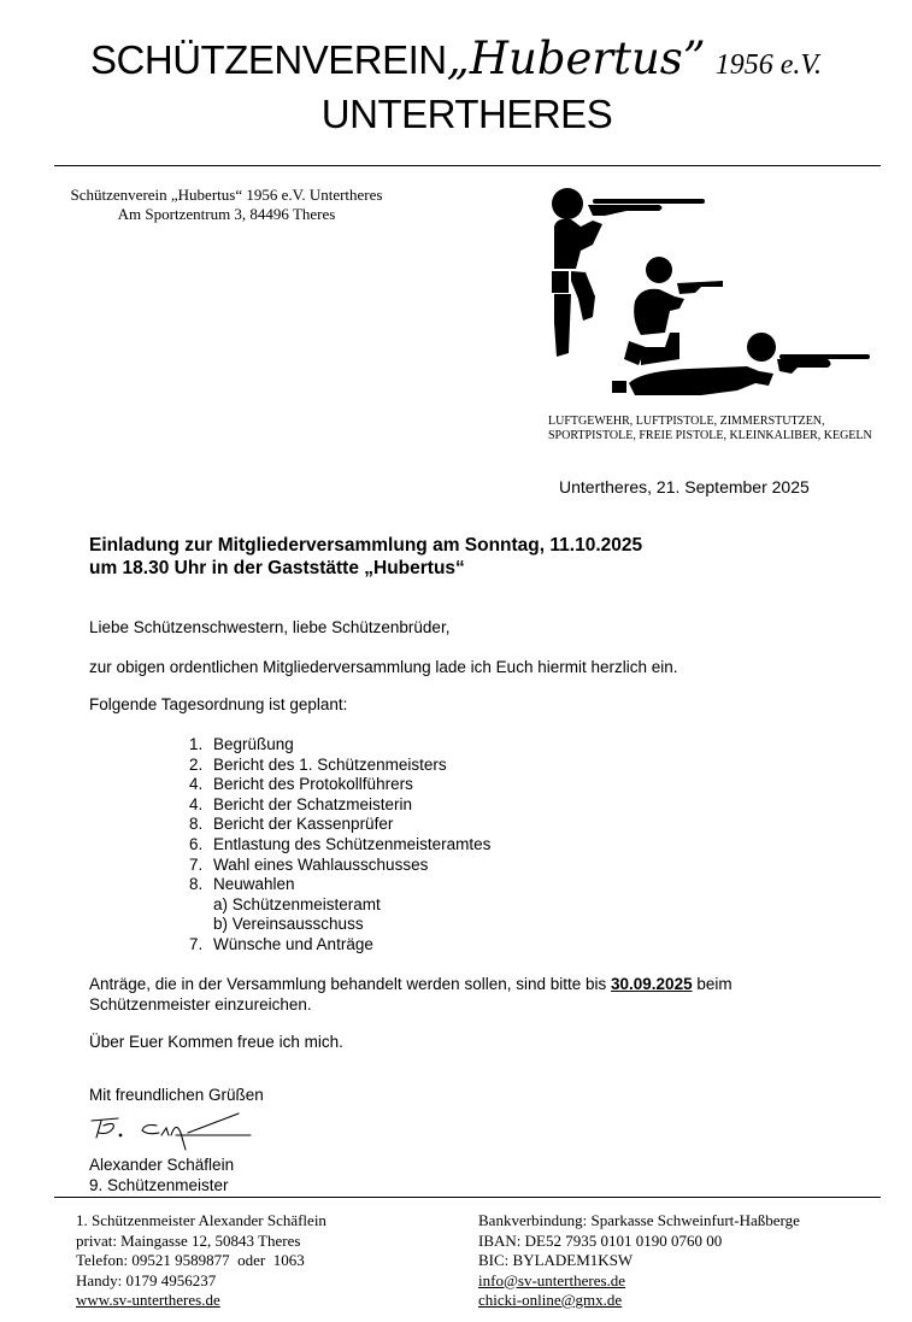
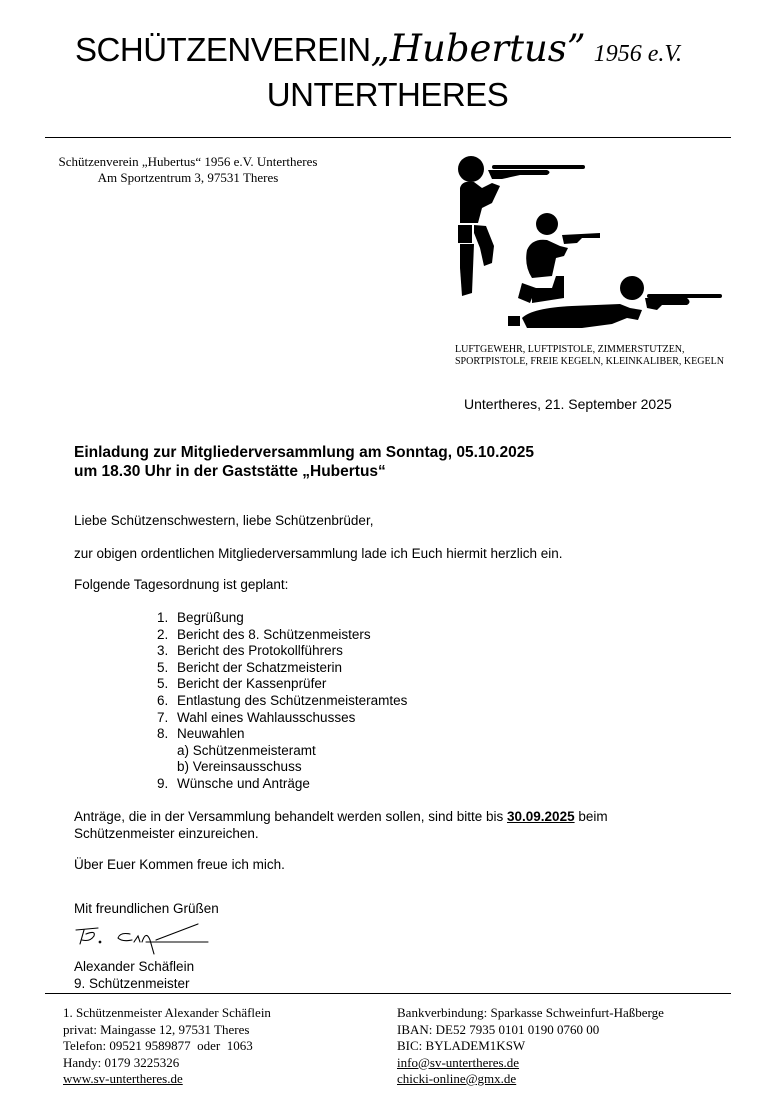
  SCHÜTZENVEREIN„Hubertus” 1956 e.V.
  UNTERTHERES
  Schützenverein „Hubertus“ 1956 e.V. Untertheres
- Am Sportzentrum 3, 84496 Theres
+ Am Sportzentrum 3, 97531 Theres
- LUFTGEWEHR, LUFTPISTOLE, ZIMMERSTUTZEN, SPORTPISTOLE, FREIE PISTOLE, KLEINKALIBER, KEGELN
+ LUFTGEWEHR, LUFTPISTOLE, ZIMMERSTUTZEN, SPORTPISTOLE, FREIE KEGELN, KLEINKALIBER, KEGELN
  Untertheres, 21. September 2025
- Einladung zur Mitgliederversammlung am Sonntag, 11.10.2025
+ Einladung zur Mitgliederversammlung am Sonntag, 05.10.2025
  um 18.30 Uhr in der Gaststätte „Hubertus“
  Liebe Schützenschwestern, liebe Schützenbrüder,
  zur obigen ordentlichen Mitgliederversammlung lade ich Euch hiermit herzlich ein.
  Folgende Tagesordnung ist geplant:
  1. Begrüßung
- 2. Bericht des 1. Schützenmeisters
+ 2. Bericht des 8. Schützenmeisters
- 4. Bericht des Protokollführers
+ 3. Bericht des Protokollführers
- 4. Bericht der Schatzmeisterin
+ 5. Bericht der Schatzmeisterin
- 8. Bericht der Kassenprüfer
+ 5. Bericht der Kassenprüfer
  6. Entlastung des Schützenmeisteramtes
  7. Wahl eines Wahlausschusses
  8. Neuwahlen
  a) Schützenmeisteramt
  b) Vereinsausschuss
- 7. Wünsche und Anträge
+ 9. Wünsche und Anträge
  Anträge, die in der Versammlung behandelt werden sollen, sind bitte bis 30.09.2025 beim Schützenmeister einzureichen.
  Über Euer Kommen freue ich mich.
  Mit freundlichen Grüßen
  Alexander Schäflein
  9. Schützenmeister
  1. Schützenmeister Alexander Schäflein
- privat: Maingasse 12, 50843 Theres
+ privat: Maingasse 12, 97531 Theres
  Telefon: 09521 9589877 oder 1063
- Handy: 0179 4956237
+ Handy: 0179 3225326
  www.sv-untertheres.de
  Bankverbindung: Sparkasse Schweinfurt-Haßberge
  IBAN: DE52 7935 0101 0190 0760 00
  BIC: BYLADEM1KSW
  info@sv-untertheres.de
  chicki-online@gmx.de
